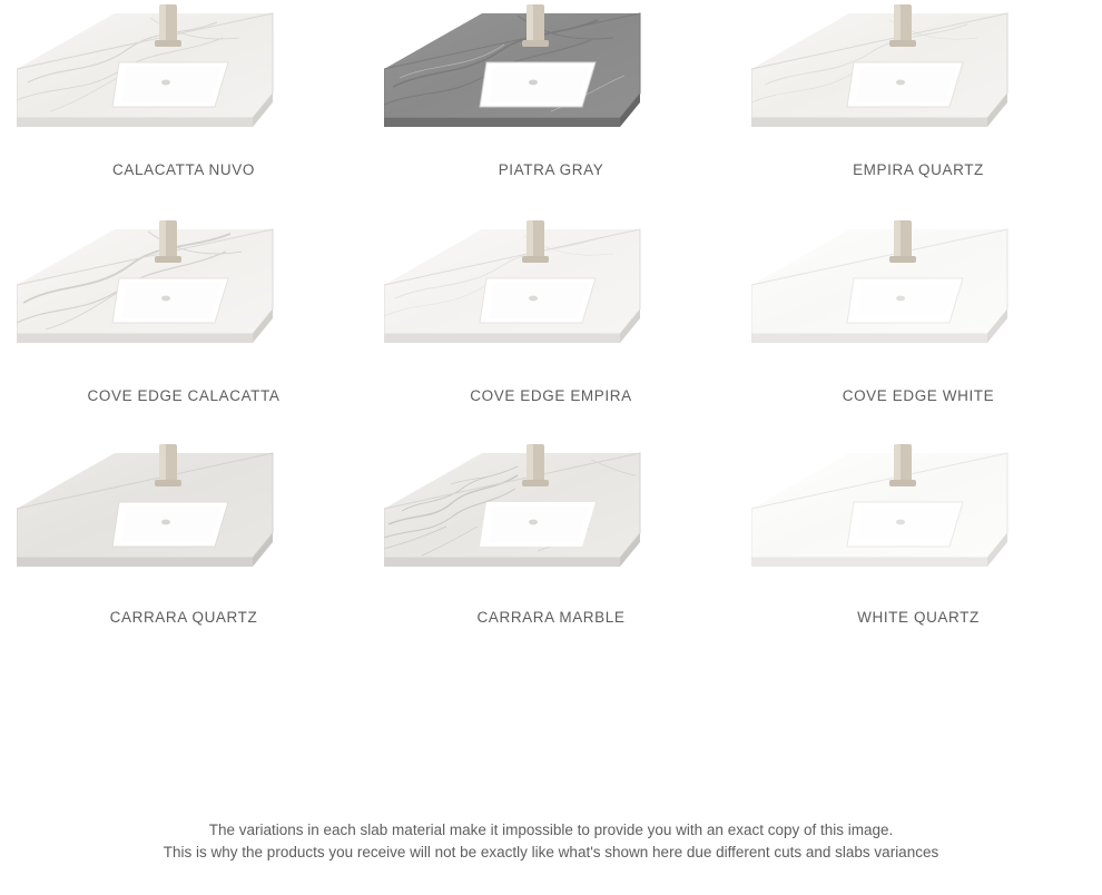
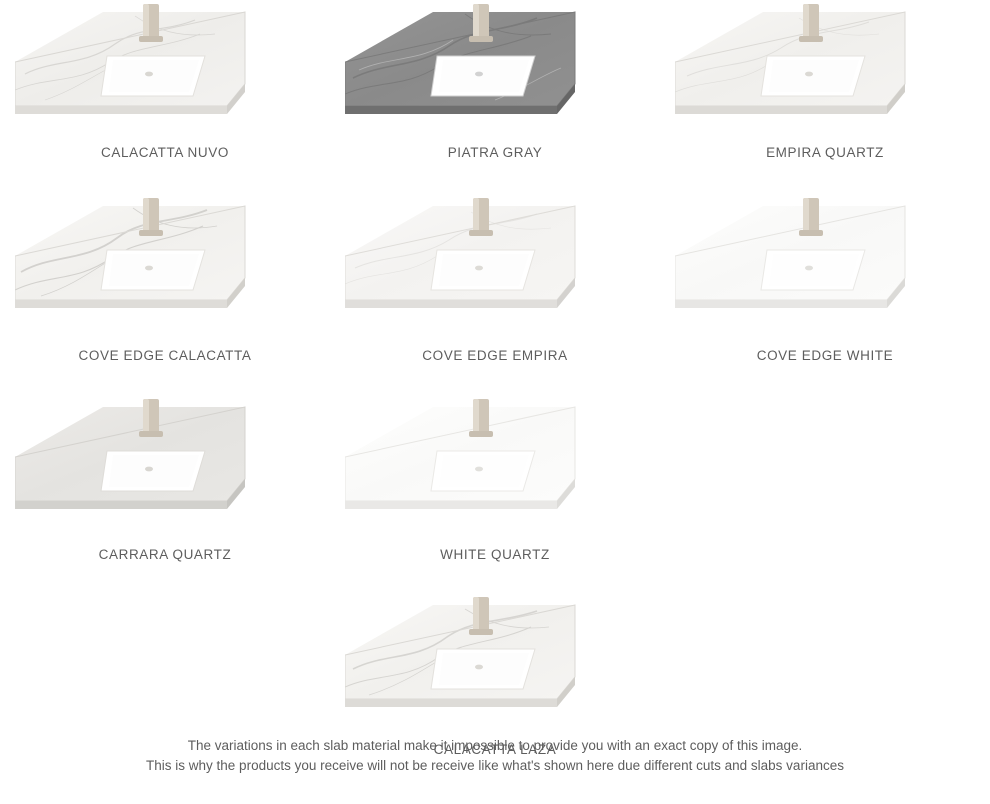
  CALACATTA NUVO
  PIATRA GRAY
  EMPIRA QUARTZ
  COVE EDGE CALACATTA
  COVE EDGE EMPIRA
  COVE EDGE WHITE
  CARRARA QUARTZ
- CARRARA MARBLE
  WHITE QUARTZ
+ CALACATTA LAZA
  The variations in each slab material make it impossible to provide you with an exact copy of this image.
- This is why the products you receive will not be exactly like what's shown here due different cuts and slabs variances
+ This is why the products you receive will not be receive like what's shown here due different cuts and slabs variances
